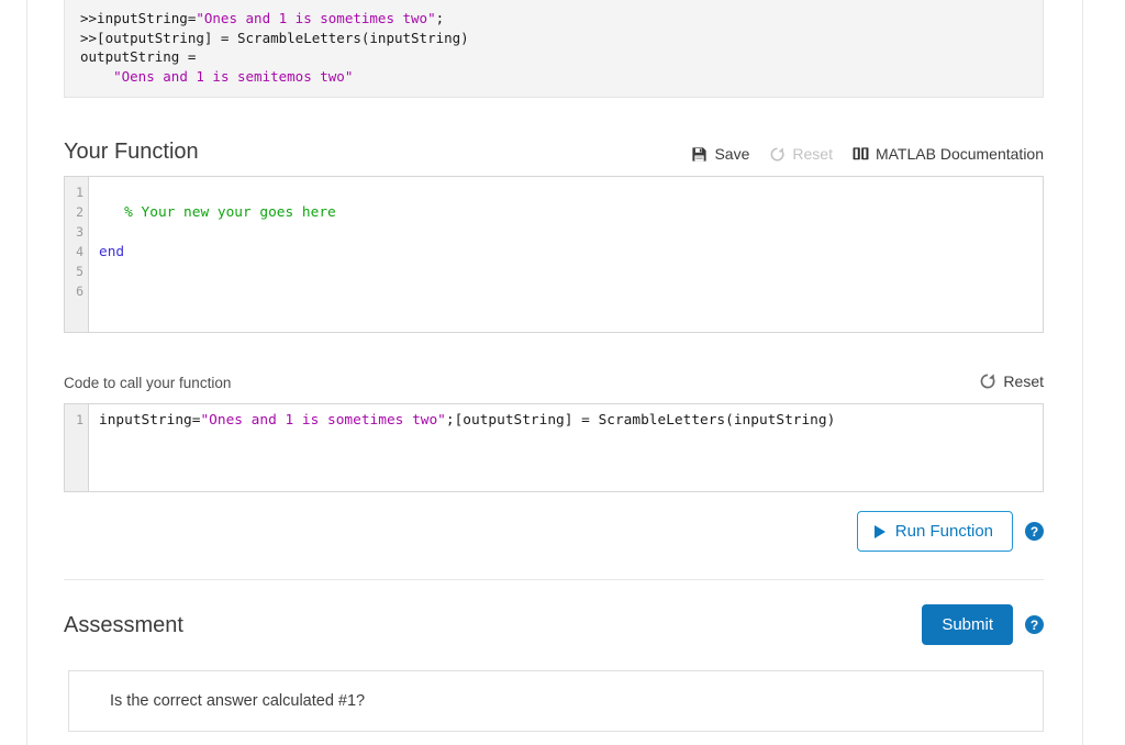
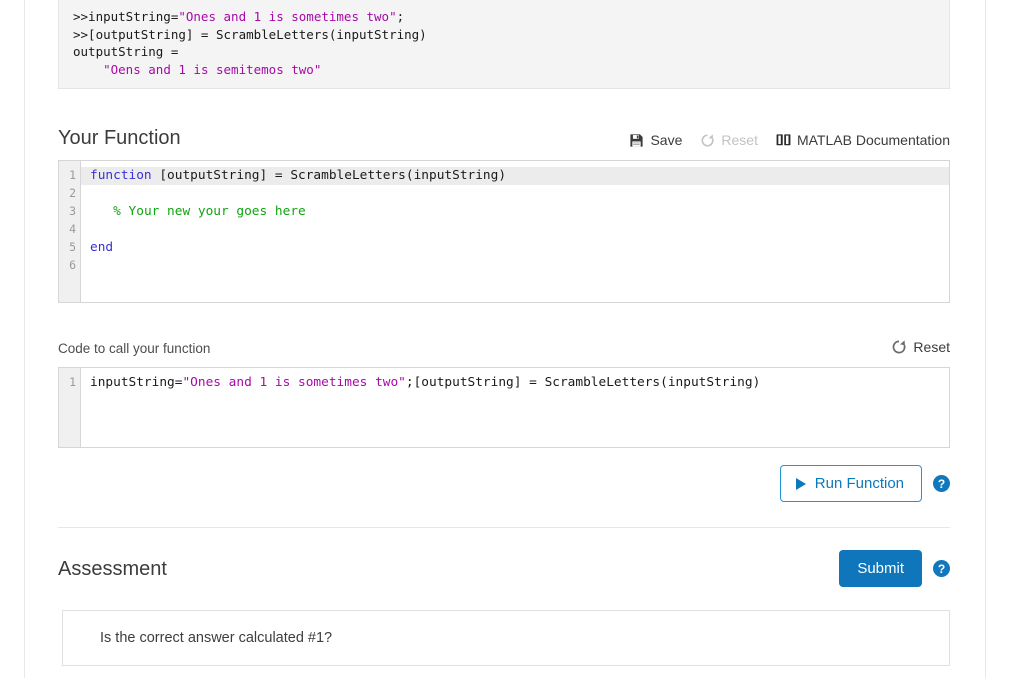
  >>inputString="Ones and 1 is sometimes two";
  >>[outputString] = ScrambleLetters(inputString)
  outputString =
  "Oens and 1 is semitemos two"
  Your Function
  Save
  Reset
  MATLAB Documentation
  1
  2
  3
  4
  5
  6
+ function [outputString] = ScrambleLetters(inputString)
  % Your new your goes here
  end
  Code to call your function
  Reset
  1
  inputString="Ones and 1 is sometimes two";[outputString] = ScrambleLetters(inputString)
  Run Function
  ?
  Assessment
  Submit
  ?
  Is the correct answer calculated #1?
